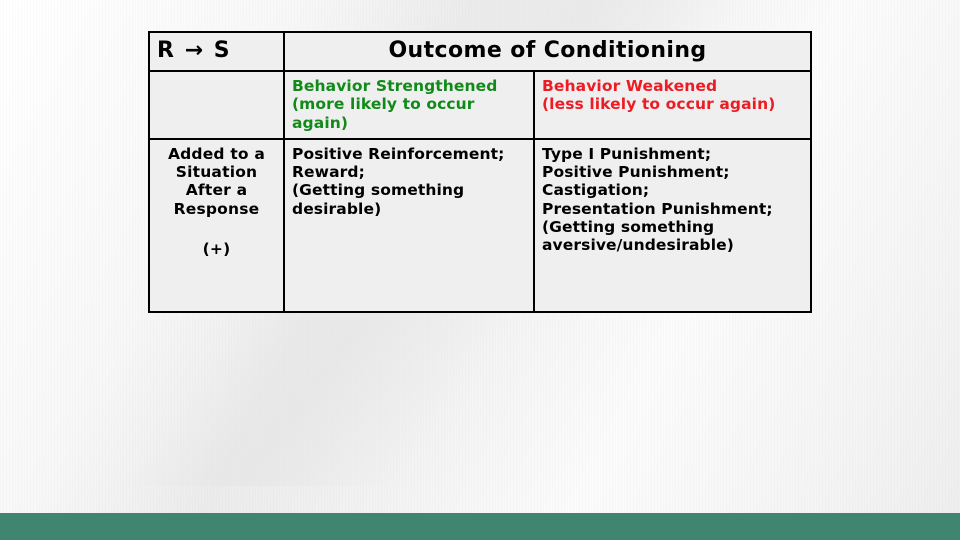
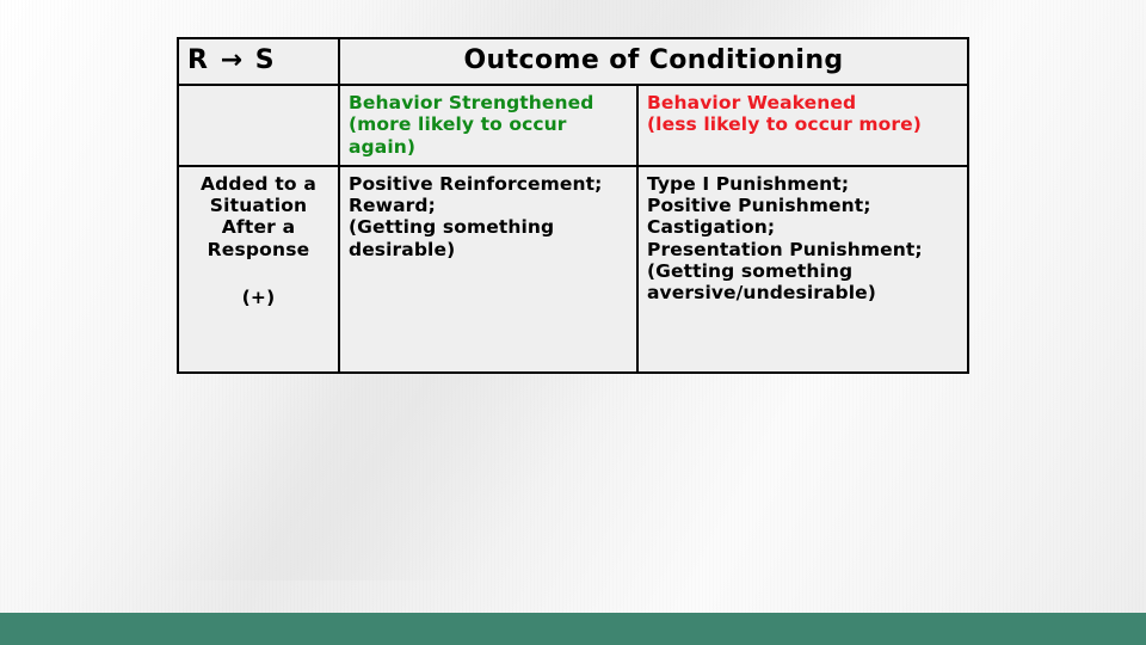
  R → S	Outcome of Conditioning
- 	Behavior Strengthened (more likely to occur again)	Behavior Weakened (less likely to occur again)
+ 	Behavior Strengthened (more likely to occur again)	Behavior Weakened (less likely to occur more)
  Added to a Situation After a Response (+)	Positive Reinforcement; Reward; (Getting something desirable)	Type I Punishment; Positive Punishment; Castigation; Presentation Punishment; (Getting something aversive/undesirable)
